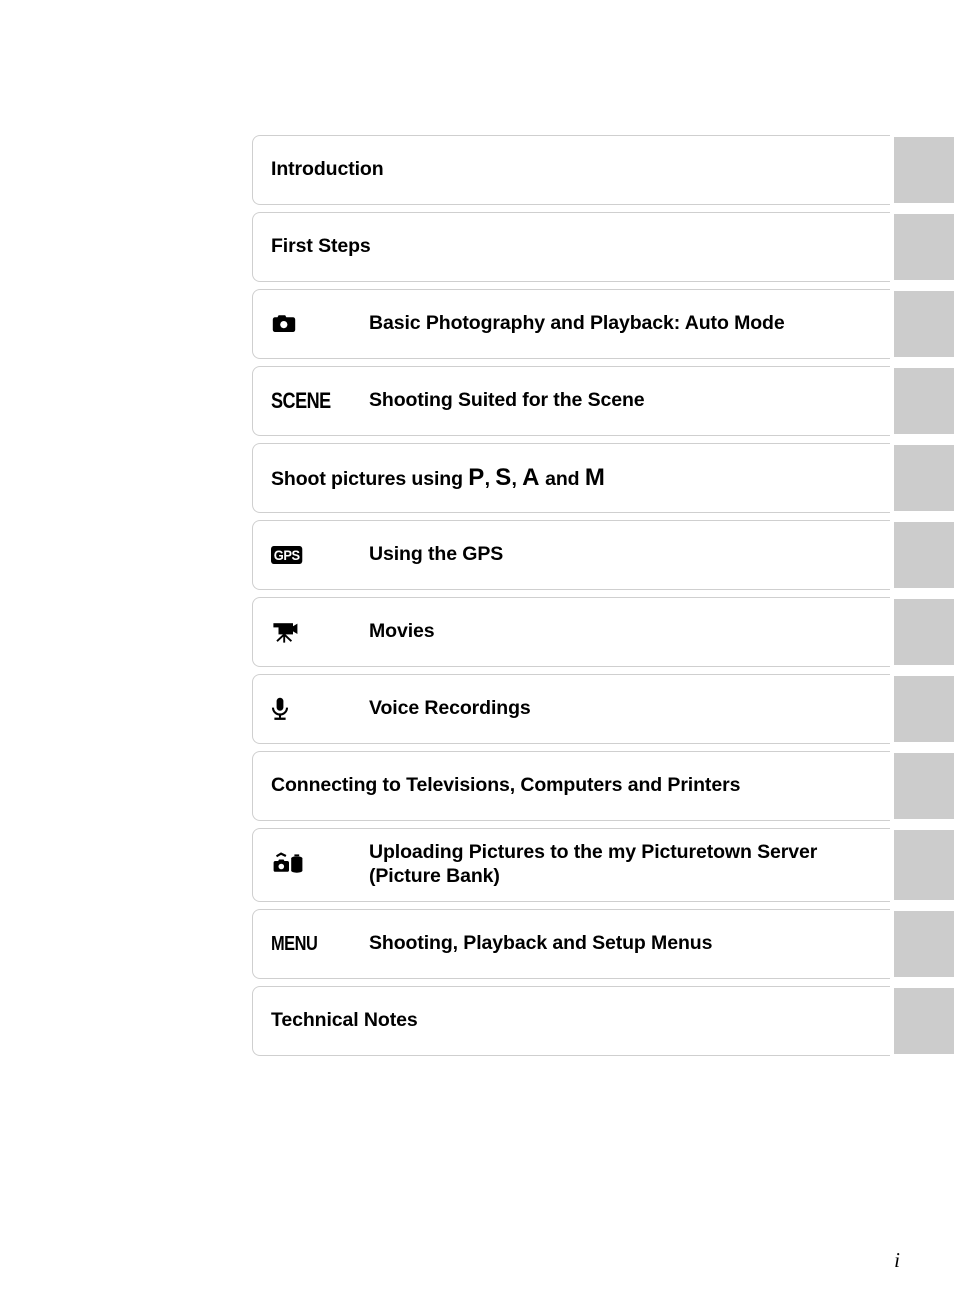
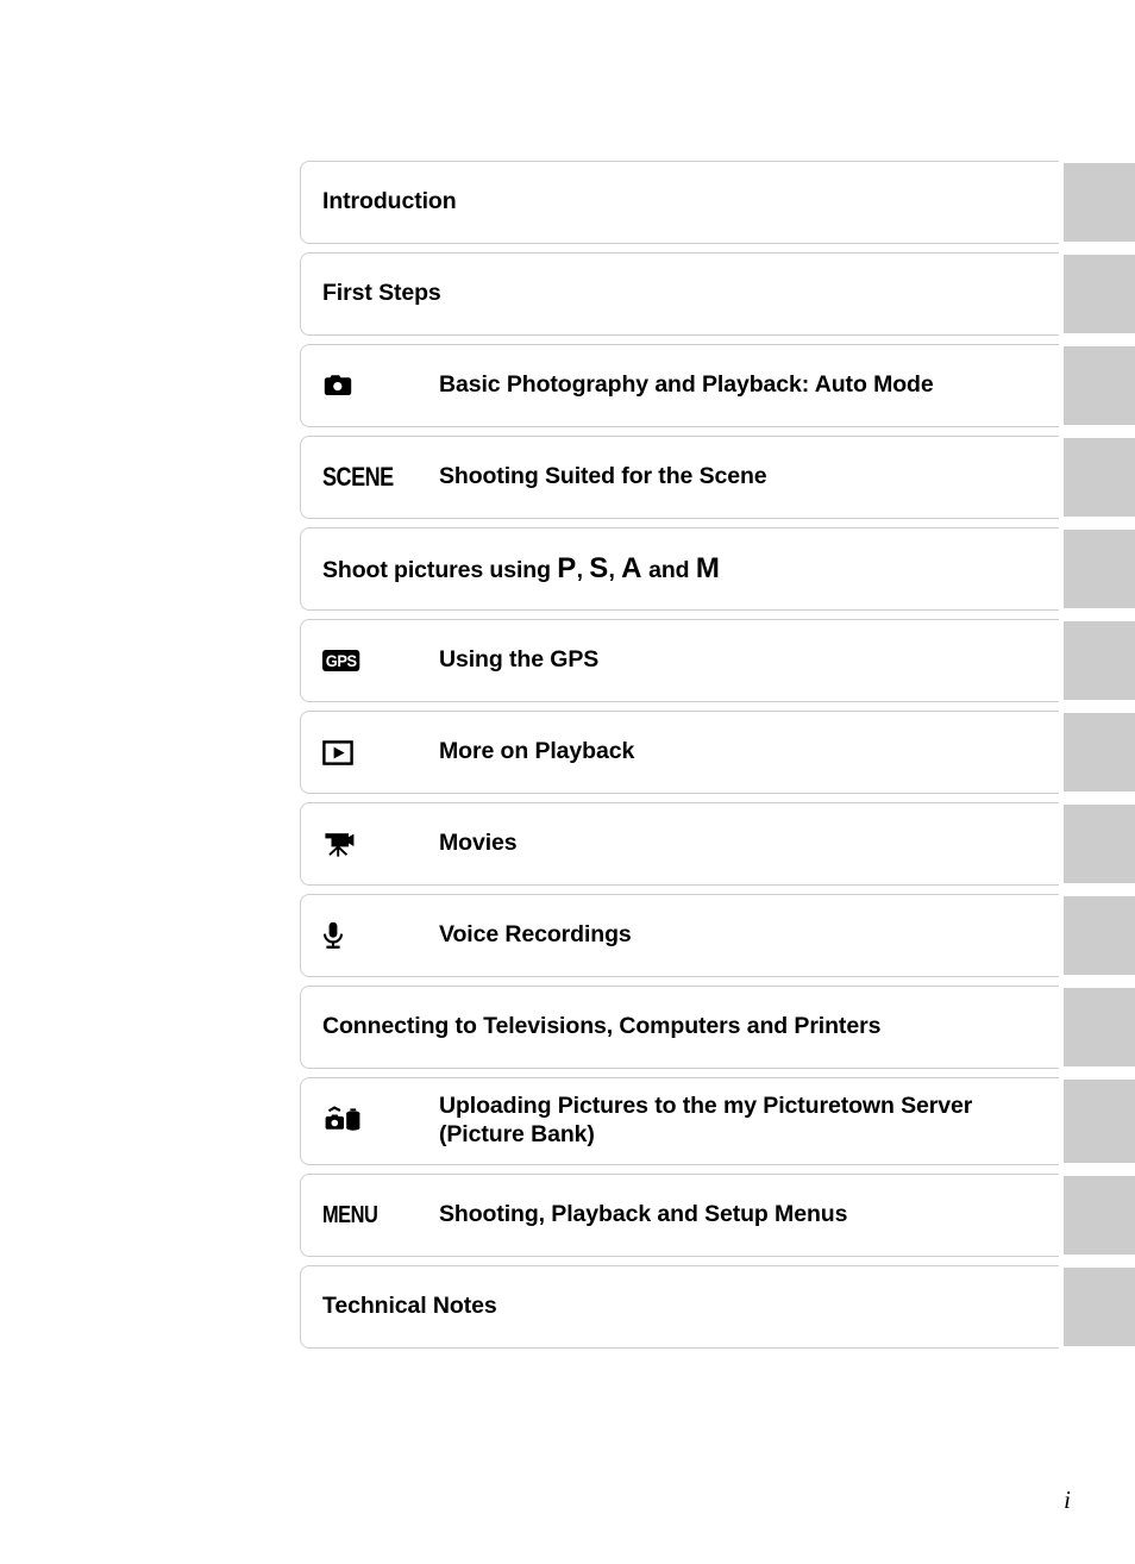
  Introduction
  First Steps
  Basic Photography and Playback: Auto Mode
  SCENE
  Shooting Suited for the Scene
  Shoot pictures using P, S, A and M
  GPS
  Using the GPS
+ More on Playback
  Movies
  Voice Recordings
  Connecting to Televisions, Computers and Printers
  Uploading Pictures to the my Picturetown Server
  (Picture Bank)
  MENU
  Shooting, Playback and Setup Menus
  Technical Notes
  i
